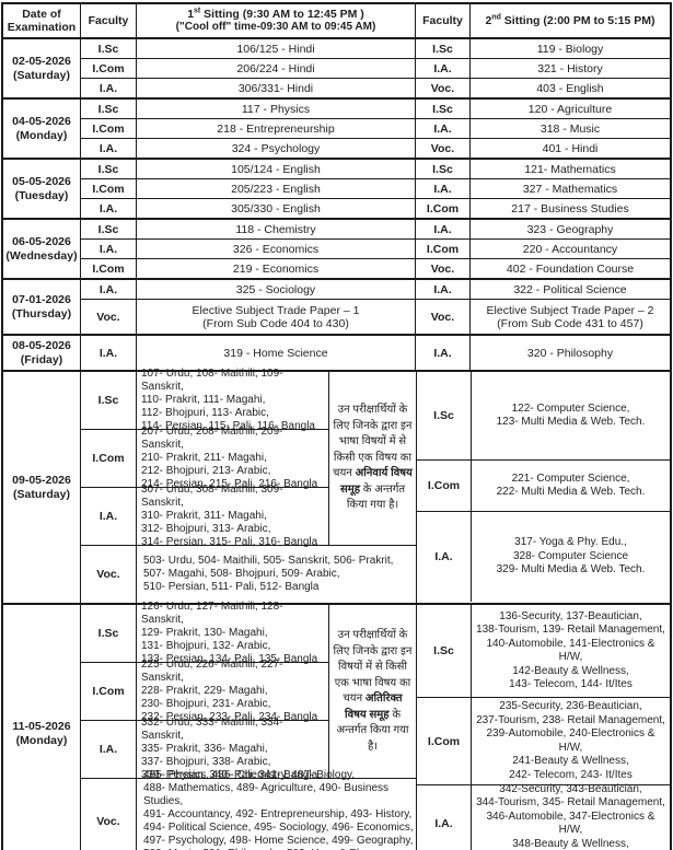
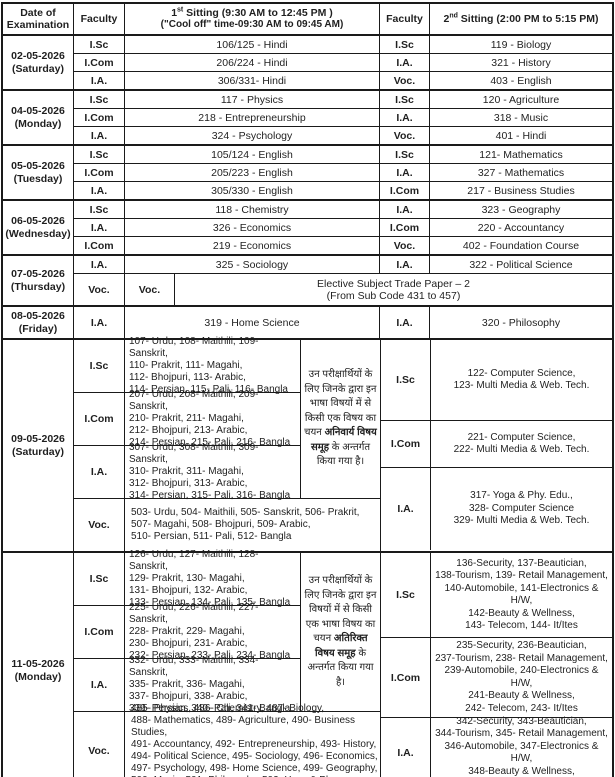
  Date of
  Examination
  Faculty
  1 Sitting (9:30 AM to 12:45 PM )
  ("Cool off" time-09:30 AM to 09:45 AM)
  Faculty
  2 Sitting (2:00 PM to 5:15 PM)
  02-05-2026
  (Saturday)
  I.Sc
  106/125 - Hindi
  I.Sc
  119 - Biology
  I.Com
  206/224 - Hindi
  I.A.
  321 - History
  I.A.
  306/331- Hindi
  Voc.
  403 - English
  04-05-2026
  (Monday)
  I.Sc
  117 - Physics
  I.Sc
  120 - Agriculture
  I.Com
  218 - Entrepreneurship
  I.A.
  318 - Music
  I.A.
  324 - Psychology
  Voc.
  401 - Hindi
  05-05-2026
  (Tuesday)
  I.Sc
  105/124 - English
  I.Sc
  121- Mathematics
  I.Com
  205/223 - English
  I.A.
  327 - Mathematics
  I.A.
  305/330 - English
  I.Com
  217 - Business Studies
  06-05-2026
  (Wednesday)
  I.Sc
  118 - Chemistry
  I.A.
  323 - Geography
  I.A.
  326 - Economics
  I.Com
  220 - Accountancy
  I.Com
  219 - Economics
  Voc.
  402 - Foundation Course
- 07-01-2026
+ 07-05-2026
  (Thursday)
  I.A.
  325 - Sociology
  I.A.
  322 - Political Science
  Voc.
- Elective Subject Trade Paper – 1
- (From Sub Code 404 to 430)
  Voc.
  Elective Subject Trade Paper – 2
  (From Sub Code 431 to 457)
  08-05-2026
  (Friday)
  I.A.
  319 - Home Science
  I.A.
  320 - Philosophy
  09-05-2026
  (Saturday)
  I.Sc
  107- Urdu, 108- Maithili, 109- Sanskrit,
  110- Prakrit, 111- Magahi,
  112- Bhojpuri, 113- Arabic,
  114- Persian, 115- Pali, 116- Bangla
  I.Com
  207- Urdu, 208- Maithili, 209- Sanskrit,
  210- Prakrit, 211- Magahi,
  212- Bhojpuri, 213- Arabic,
  214- Persian, 215- Pali, 216- Bangla
  I.A.
  307- Urdu, 308- Maithili, 309- Sanskrit,
  310- Prakrit, 311- Magahi,
  312- Bhojpuri, 313- Arabic,
  314- Persian, 315- Pali, 316- Bangla
  उन परीक्षार्थियों के लिए जिनके द्वारा इन भाषा विषयों में से किसी एक विषय का चयन अनिवार्य विषय समूह के अन्तर्गत किया गया है।
  Voc.
  503- Urdu, 504- Maithili, 505- Sanskrit, 506- Prakrit,
  507- Magahi, 508- Bhojpuri, 509- Arabic,
  510- Persian, 511- Pali, 512- Bangla
  I.Sc
  122- Computer Science,
  123- Multi Media & Web. Tech.
  I.Com
  221- Computer Science,
  222- Multi Media & Web. Tech.
  I.A.
  317- Yoga & Phy. Edu.,
  328- Computer Science
  329- Multi Media & Web. Tech.
  11-05-2026
  (Monday)
  I.Sc
  126- Urdu, 127- Maithili, 128- Sanskrit,
  129- Prakrit, 130- Magahi,
  131- Bhojpuri, 132- Arabic,
  133- Persian, 134- Pali, 135- Bangla
  I.Com
  225- Urdu, 226- Maithili, 227- Sanskrit,
  228- Prakrit, 229- Magahi,
  230- Bhojpuri, 231- Arabic,
  232- Persian, 233- Pali, 234- Bangla
  I.A.
  332- Urdu, 333- Maithili, 334- Sanskrit,
  335- Prakrit, 336- Magahi,
  337- Bhojpuri, 338- Arabic,
  339- Persian, 340- Pali, 341- Bangla
  उन परीक्षार्थियों के लिए जिनके द्वारा इन विषयों में से किसी एक भाषा विषय का चयन अतिरिक्त विषय समूह के अन्तर्गत किया गया है।
  Voc.
  485- Physics, 486- Chemistry, 487- Biology,
  488- Mathematics, 489- Agriculture, 490- Business Studies,
  491- Accountancy, 492- Entrepreneurship, 493- History,
  494- Political Science, 495- Sociology, 496- Economics,
  497- Psychology, 498- Home Science, 499- Geography,
  I.Sc
  136-Security, 137-Beautician,
  138-Tourism, 139- Retail Management,
  140-Automobile, 141-Electronics & H/W,
  142-Beauty & Wellness,
  143- Telecom, 144- It/Ites
  I.Com
  235-Security, 236-Beautician,
  237-Tourism, 238- Retail Management,
  239-Automobile, 240-Electronics & H/W,
  241-Beauty & Wellness,
  242- Telecom, 243- It/Ites
  I.A.
  342-Security, 343-Beautician,
  344-Tourism, 345- Retail Management,
  346-Automobile, 347-Electronics & H/W,
  348-Beauty & Wellness,
